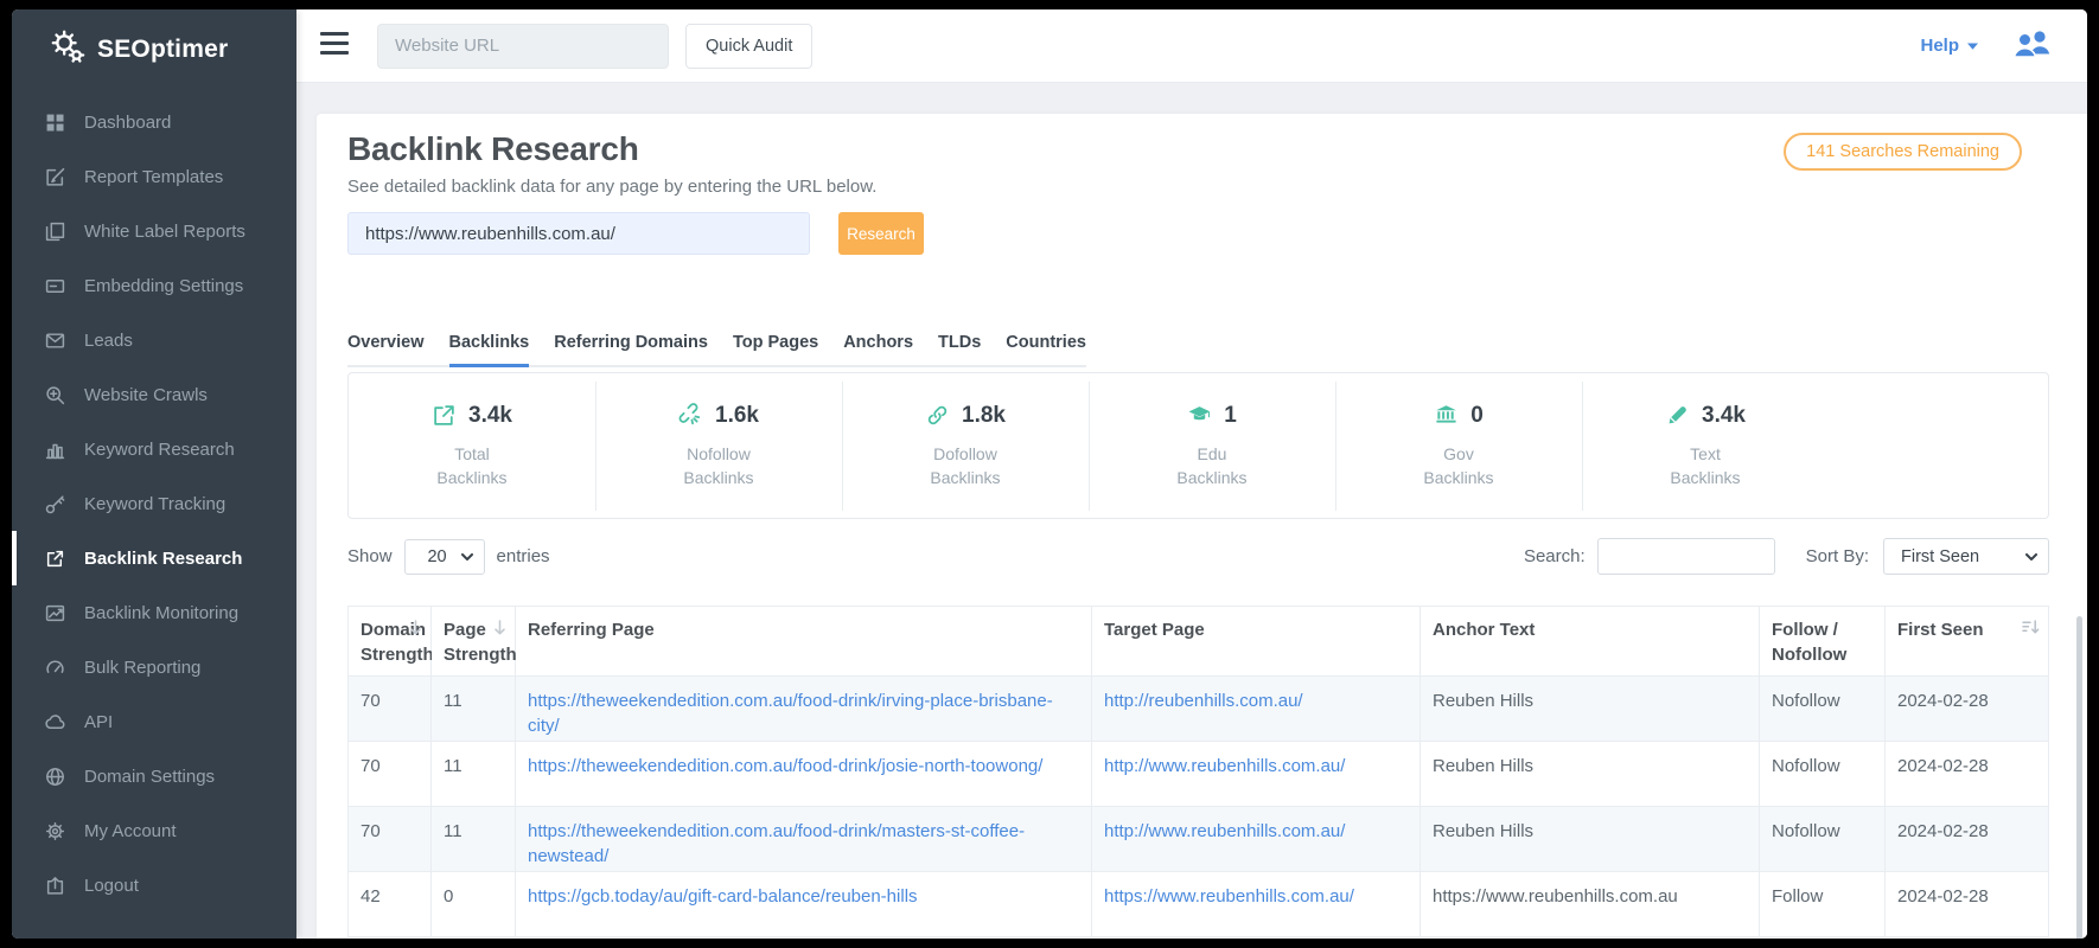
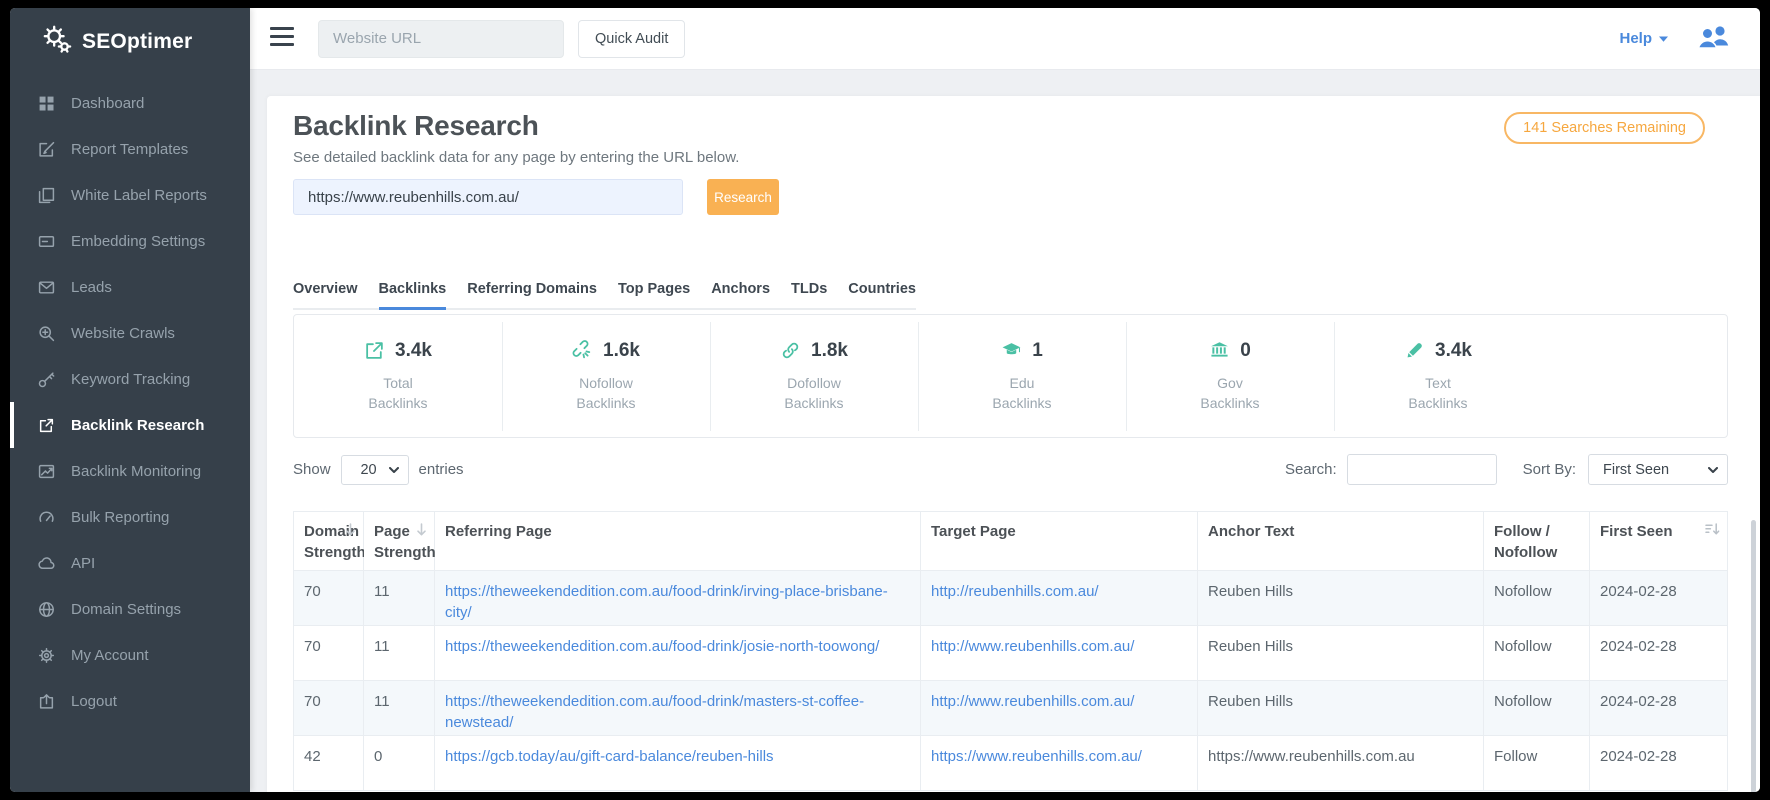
  SEOptimer
  Dashboard
  Report Templates
  White Label Reports
  Embedding Settings
  Leads
  Website Crawls
- Keyword Research
  Keyword Tracking
  Backlink Research
  Backlink Monitoring
  Bulk Reporting
  API
  Domain Settings
  My Account
  Logout
  Website URL
  Quick Audit
  Help
  Backlink Research
  141 Searches Remaining
  See detailed backlink data for any page by entering the URL below.
  https://www.reubenhills.com.au/
  Research
  Overview
  Backlinks
  Referring Domains
  Top Pages
  Anchors
  TLDs
  Countries
  3.4k
  Total
  Backlinks
  1.6k
  Nofollow
  Backlinks
  1.8k
  Dofollow
  Backlinks
  1
  Edu
  Backlinks
  0
  Gov
  Backlinks
  3.4k
  Text
  Backlinks
  Show
  20
  entries
  Search:
  Sort By:
  First Seen
  Doma Strength	Page Strength	Referring Page	Target Page	Anchor Text	Follow / Nofollow	First Seen
  70	11	https://theweekendedition.com.au/food-drink/irving-place-brisbane-city/	http://reubenhills.com.au/	Reuben Hills	Nofollow	2024-02-28
  70	11	https://theweekendedition.com.au/food-drink/josie-north-toowong/	http://www.reubenhills.com.au/	Reuben Hills	Nofollow	2024-02-28
  70	11	https://theweekendedition.com.au/food-drink/masters-st-coffee-newstead/	http://www.reubenhills.com.au/	Reuben Hills	Nofollow	2024-02-28
  42	0	https://gcb.today/au/gift-card-balance/reuben-hills	https://www.reubenhills.com.au/	https://www.reubenhills.com.au	Follow	2024-02-28
